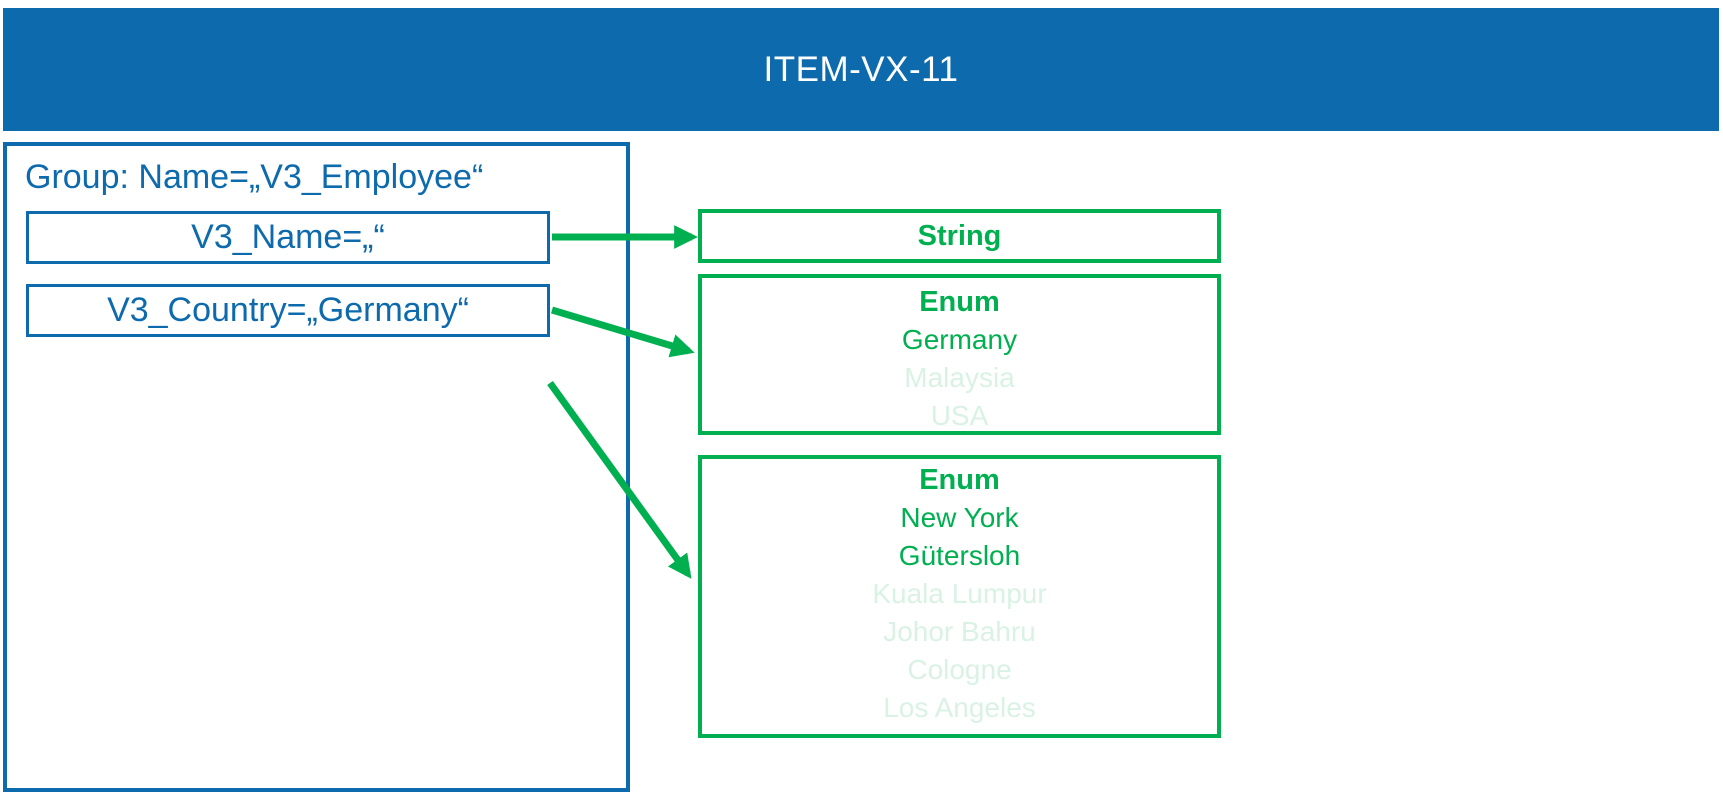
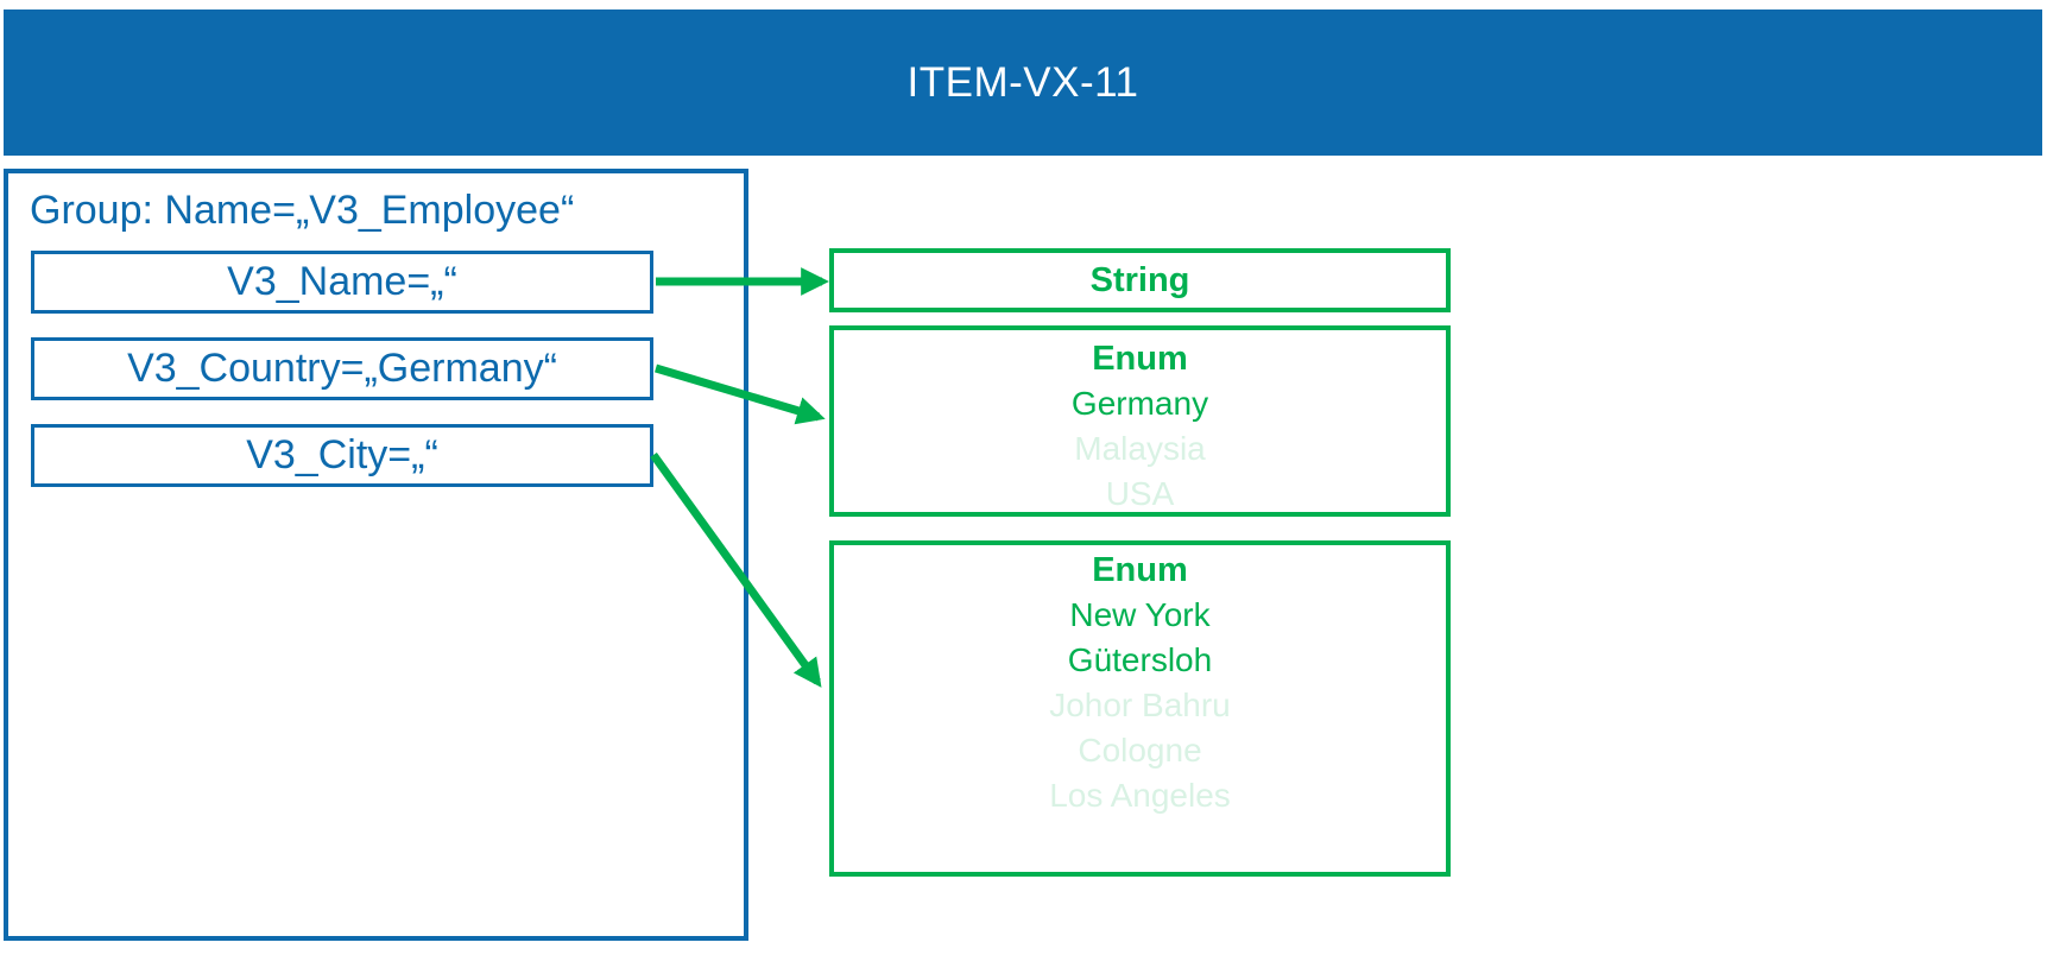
  ITEM-VX-11
  Group: Name=„V3_Employee“
  V3_Name=„“
  V3_Country=„Germany“
+ V3_City=„“
  String
  Enum
  Germany
  Malaysia
  USA
  Enum
  New York
  Gütersloh
- Kuala Lumpur
  Johor Bahru
  Cologne
  Los Angeles
